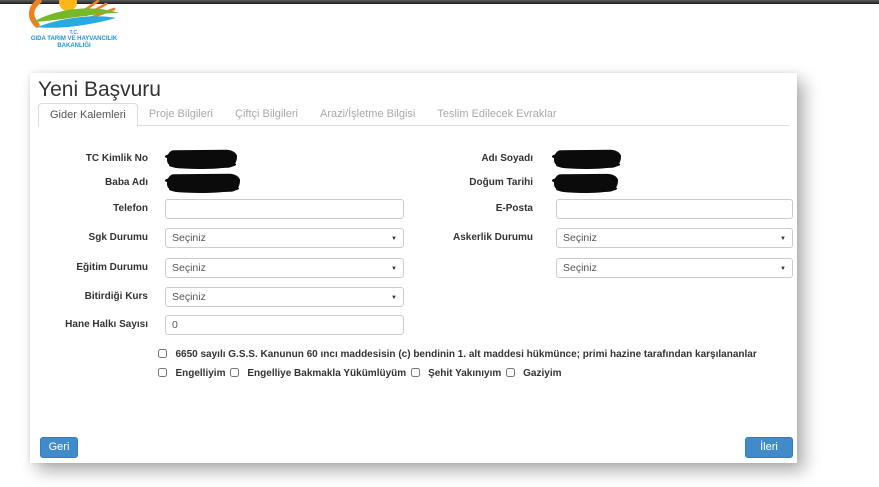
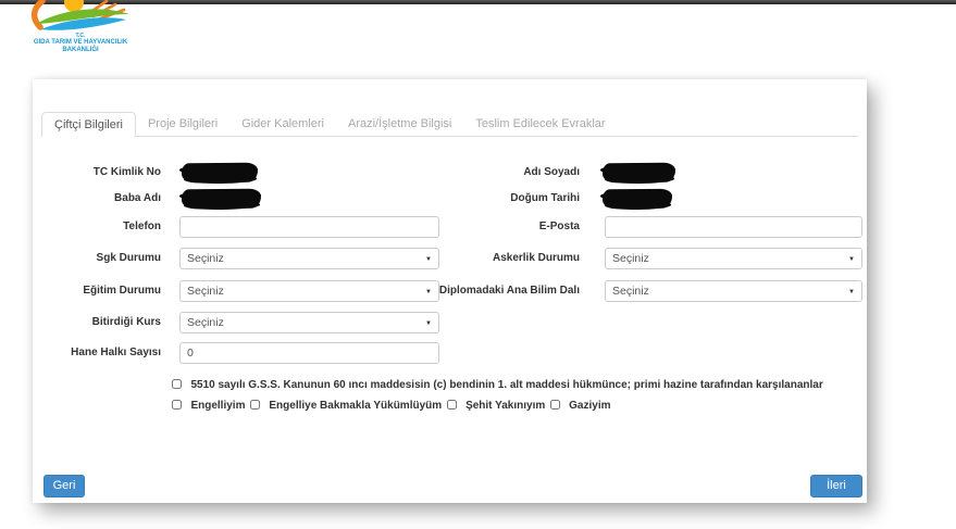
- Yeni Başvuru
- Gider Kalemleri
+ Çiftçi Bilgileri
  Proje Bilgileri
- Çiftçi Bilgileri
+ Gider Kalemleri
  Arazi/İşletme Bilgisi
  Teslim Edilecek Evraklar
  TC Kimlik No
  Adı Soyadı
  Baba Adı
  Doğum Tarihi
  Telefon
  E-Posta
  Sgk Durumu
  Seçiniz
  Askerlik Durumu
  Seçiniz
  Eğitim Durumu
  Seçiniz
+ Diplomadaki Ana Bilim Dalı
  Seçiniz
  Bitirdiği Kurs
  Seçiniz
  Hane Halkı Sayısı
  0
- 6650 sayılı G.S.S. Kanunun 60 ıncı maddesisin (c) bendinin 1. alt maddesi hükmünce; primi hazine tarafından karşılananlar Engelliyim Engelliye Bakmakla Yükümlüyüm Şehit Yakınıyım Gaziyim
+ 5510 sayılı G.S.S. Kanunun 60 ıncı maddesisin (c) bendinin 1. alt maddesi hükmünce; primi hazine tarafından karşılananlar Engelliyim Engelliye Bakmakla Yükümlüyüm Şehit Yakınıyım Gaziyim
  Geri
  İleri
